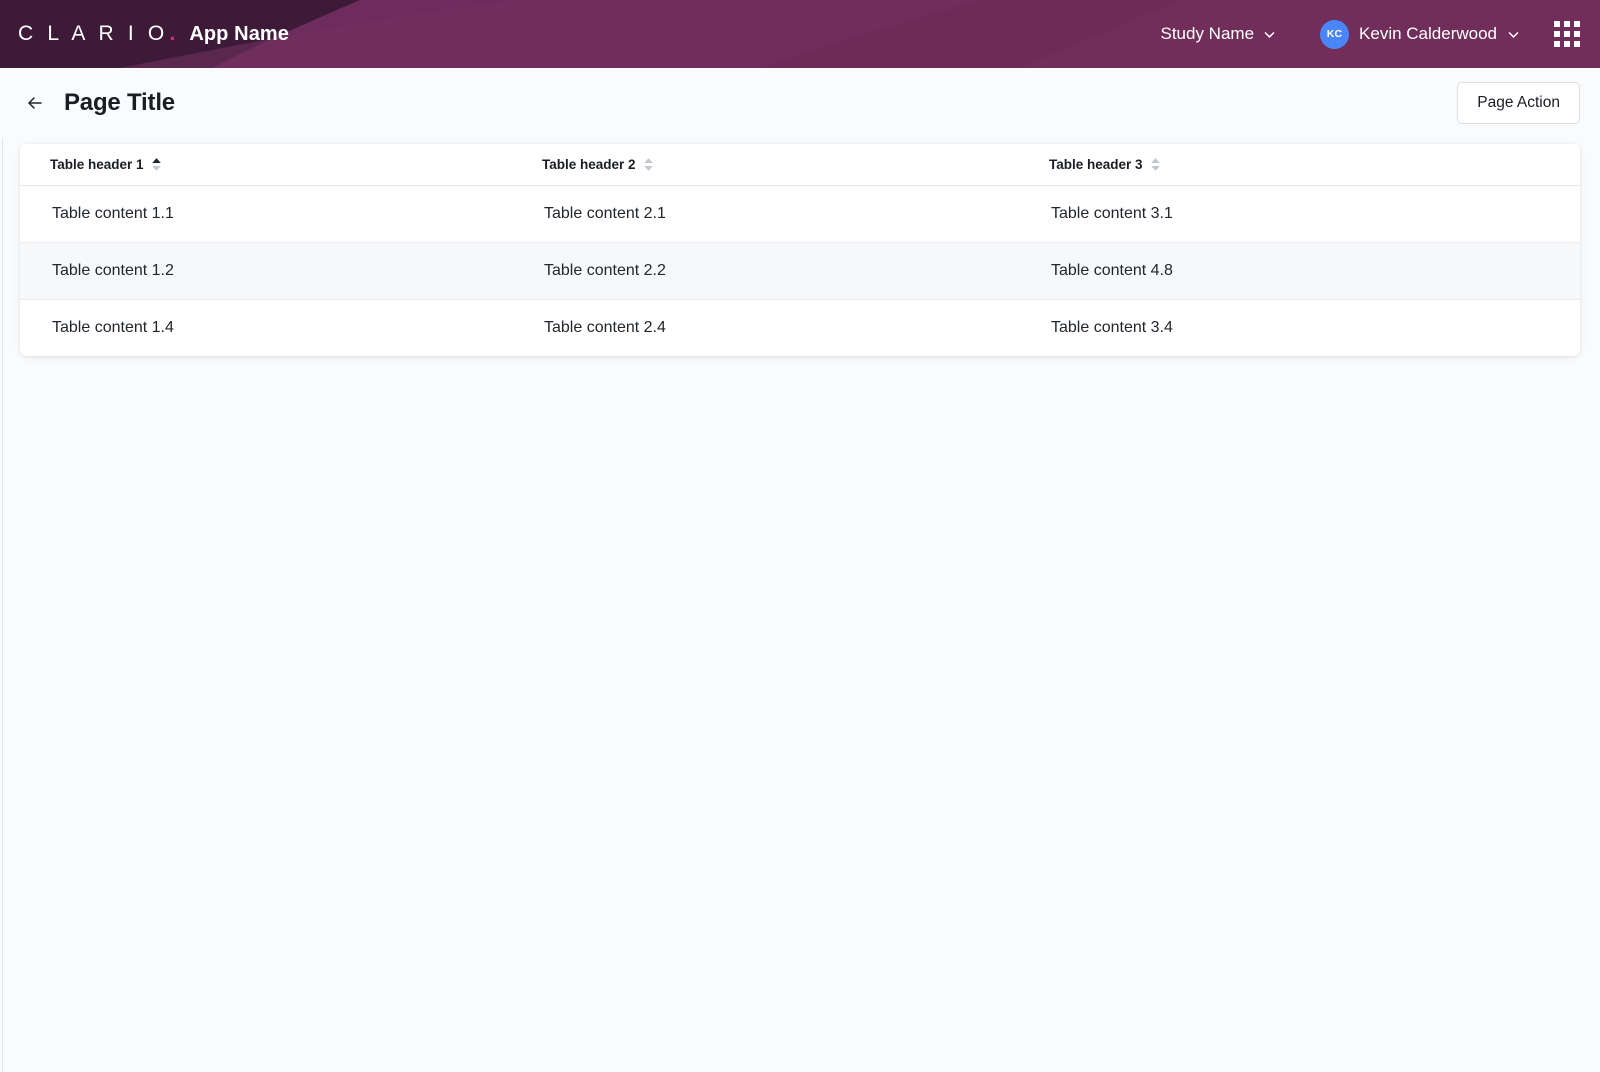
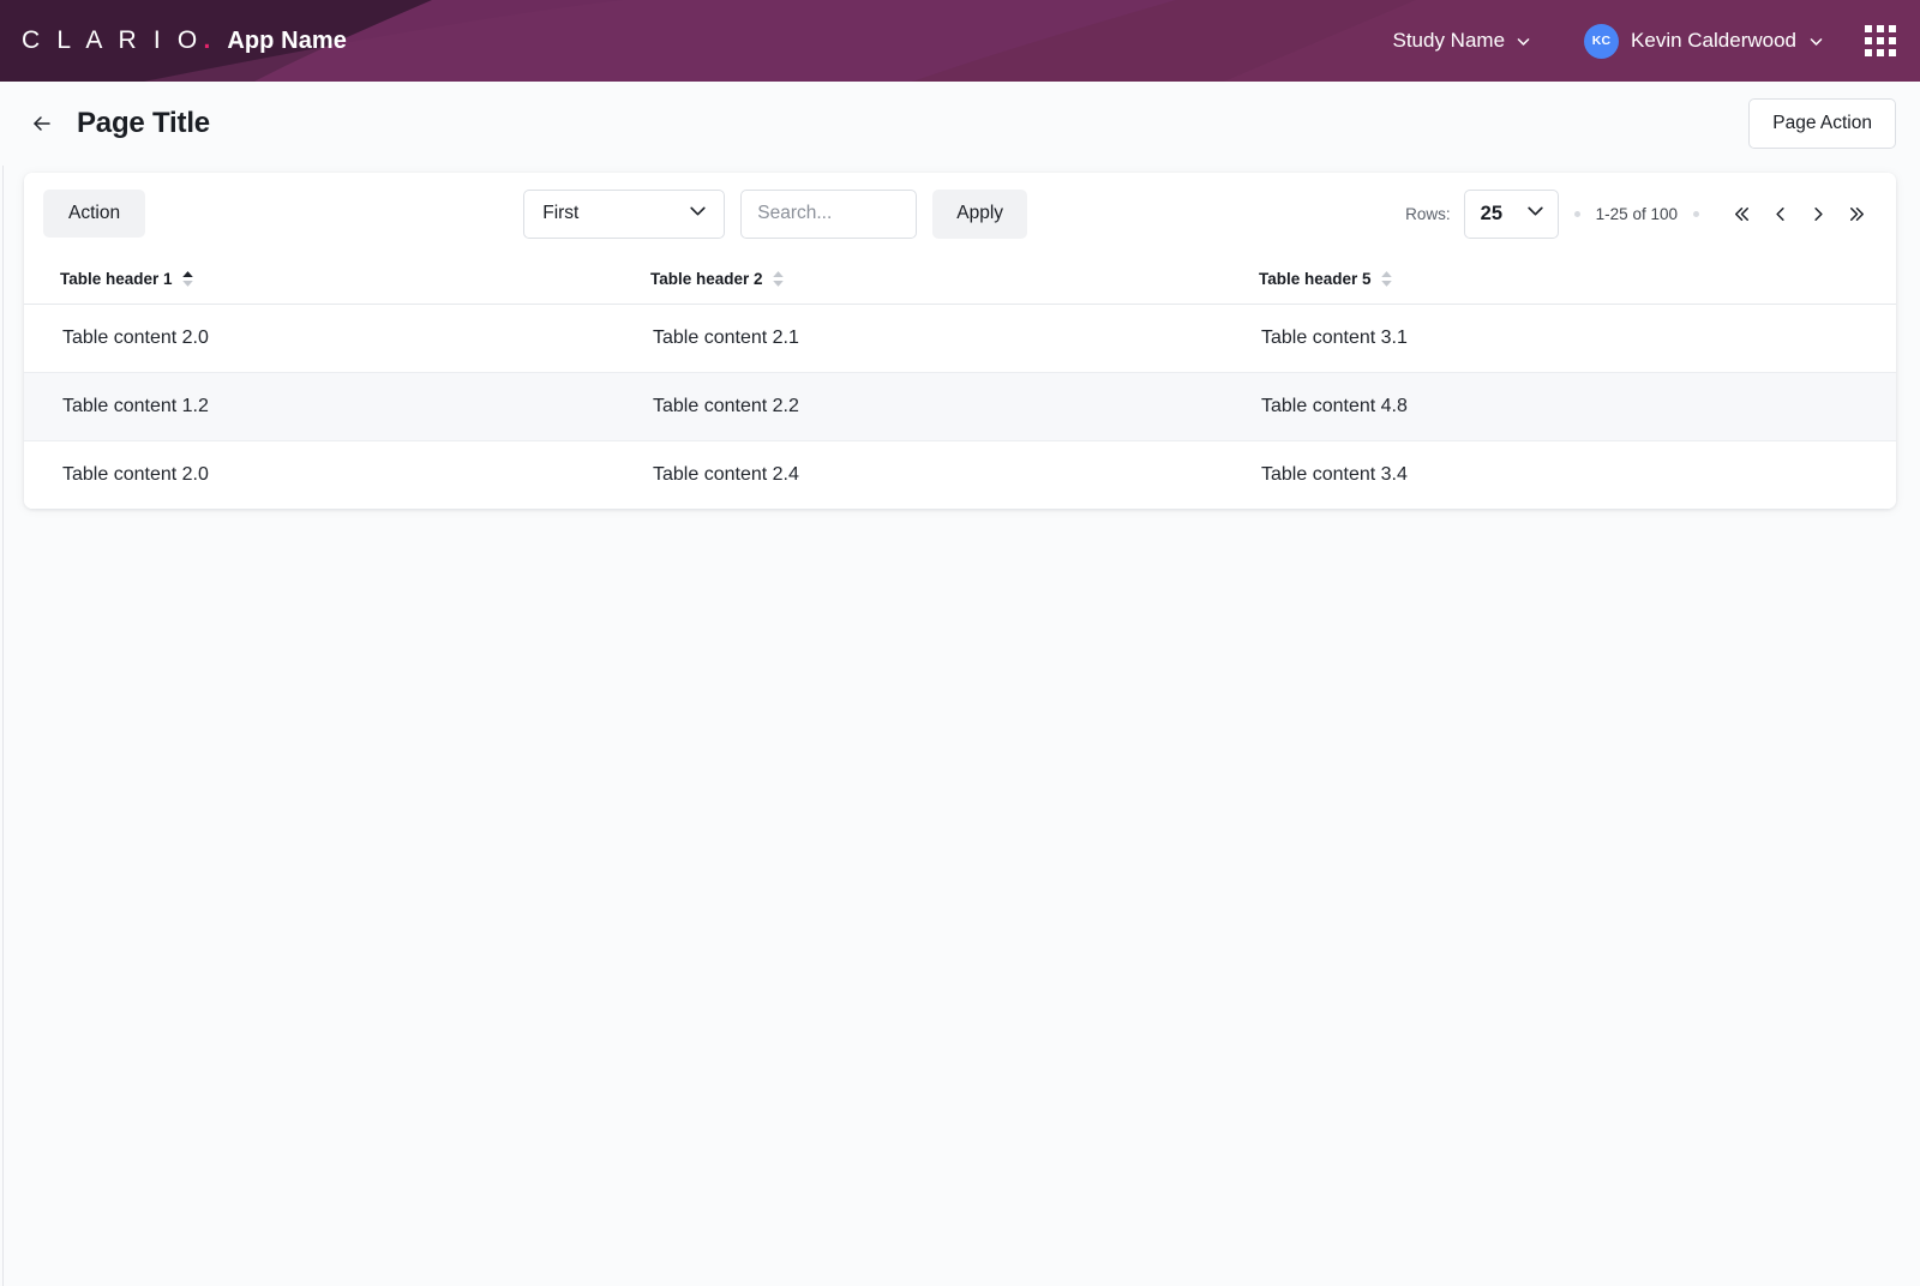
  C L A R I O
  .
  App Name
  Study Name
  KC
  Kevin Calderwood
  Page Title
  Page Action
+ Action
+ First
+ Search...
+ Apply
+ Rows:
+ 25
+ 1-25 of 100
- Table header 1	Table header 2	Table header 3
+ Table header 1	Table header 2	Table header 5
- Table content 1.1	Table content 2.1	Table content 3.1
+ Table content 2.0	Table content 2.1	Table content 3.1
  Table content 1.2	Table content 2.2	Table content 4.8
- Table content 1.4	Table content 2.4	Table content 3.4
+ Table content 2.0	Table content 2.4	Table content 3.4
